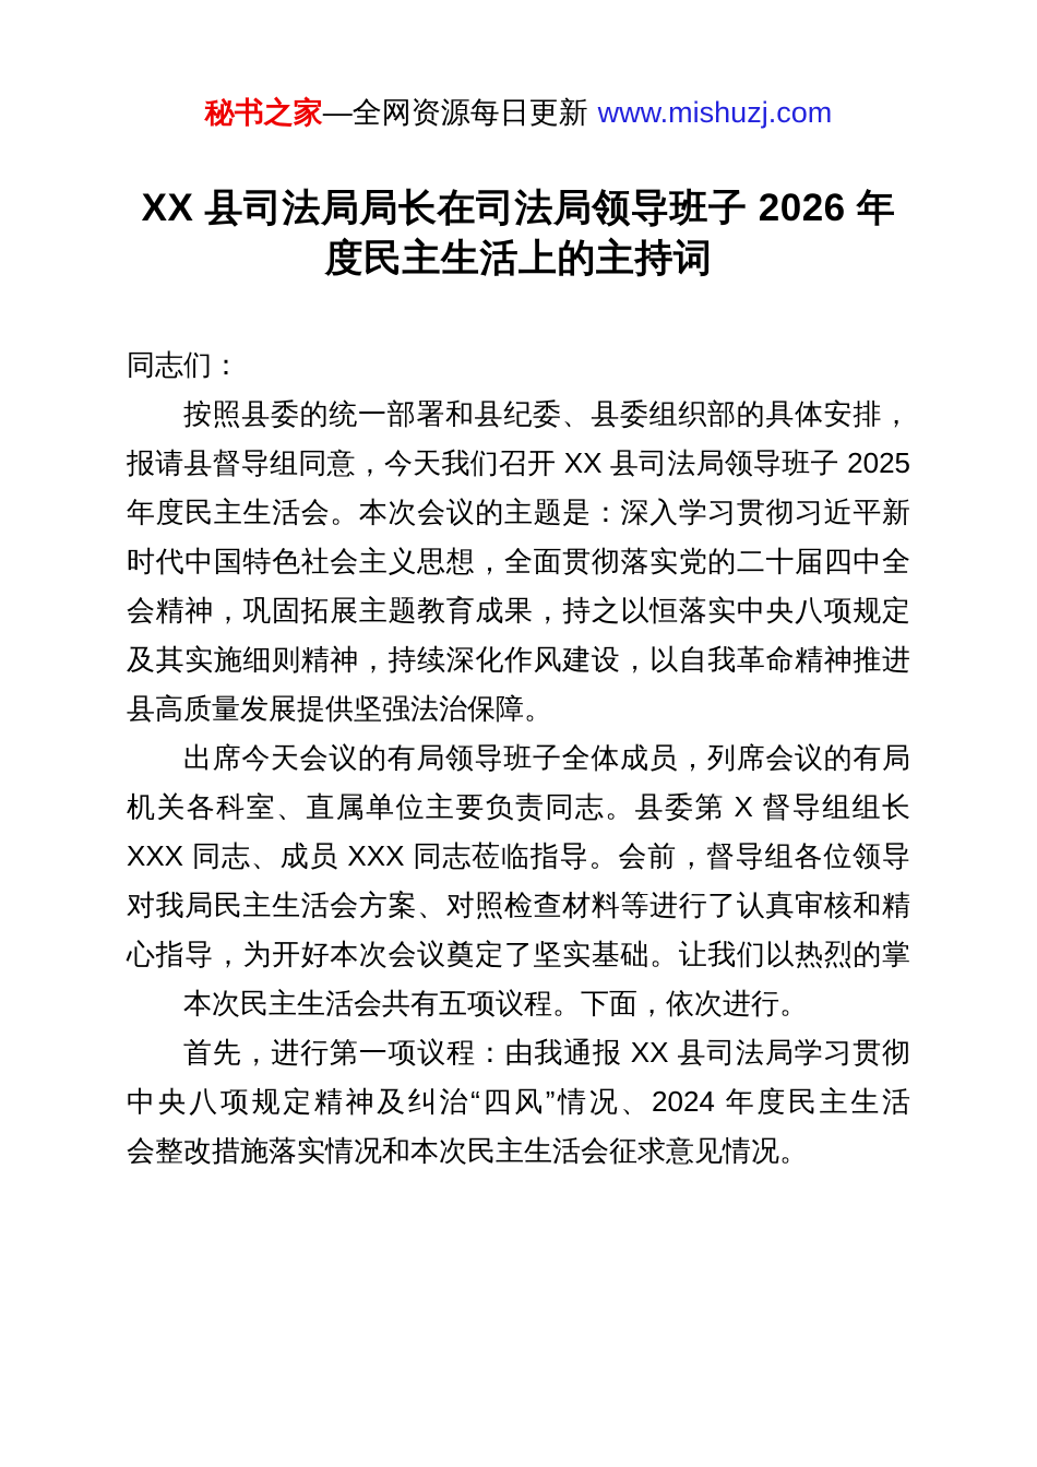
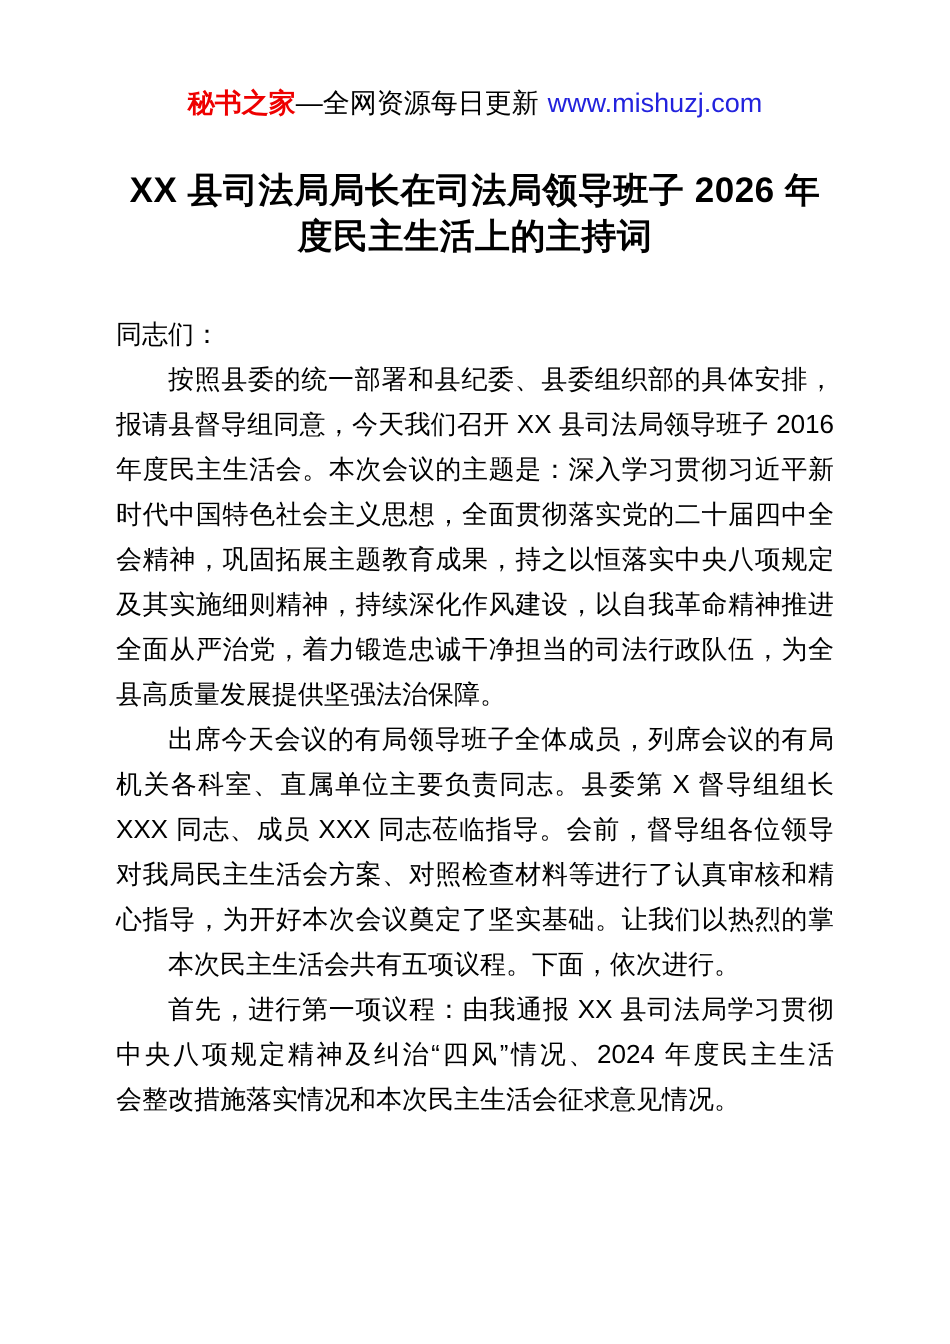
  秘书之家—全网资源每日更新 www.mishuzj.com
  XX 县司法局局长在司法局领导班子 2026 年度民主生活上的主持词
  同志们：
  按照县委的统一部署和县纪委、县委组织部的具体安排，
- 报请县督导组同意，今天我们召开 XX 县司法局领导班子 2025
+ 报请县督导组同意，今天我们召开 XX 县司法局领导班子 2016
  年度民主生活会。本次会议的主题是：深入学习贯彻习近平新
  时代中国特色社会主义思想，全面贯彻落实党的二十届四中全
  会精神，巩固拓展主题教育成果，持之以恒落实中央八项规定
  及其实施细则精神，持续深化作风建设，以自我革命精神推进
+ 全面从严治党，着力锻造忠诚干净担当的司法行政队伍，为全
  县高质量发展提供坚强法治保障。
  出席今天会议的有局领导班子全体成员，列席会议的有局
  机关各科室、直属单位主要负责同志。县委第 X 督导组组长
  XXX 同志、成员 XXX 同志莅临指导。会前，督导组各位领导
  对我局民主生活会方案、对照检查材料等进行了认真审核和精
  心指导，为开好本次会议奠定了坚实基础。让我们以热烈的掌
  本次民主生活会共有五项议程。下面，依次进行。
  首先，进行第一项议程：由我通报 XX 县司法局学习贯彻
  中央八项规定精神及纠治“四风”情况、2024 年度民主生活
  会整改措施落实情况和本次民主生活会征求意见情况。
